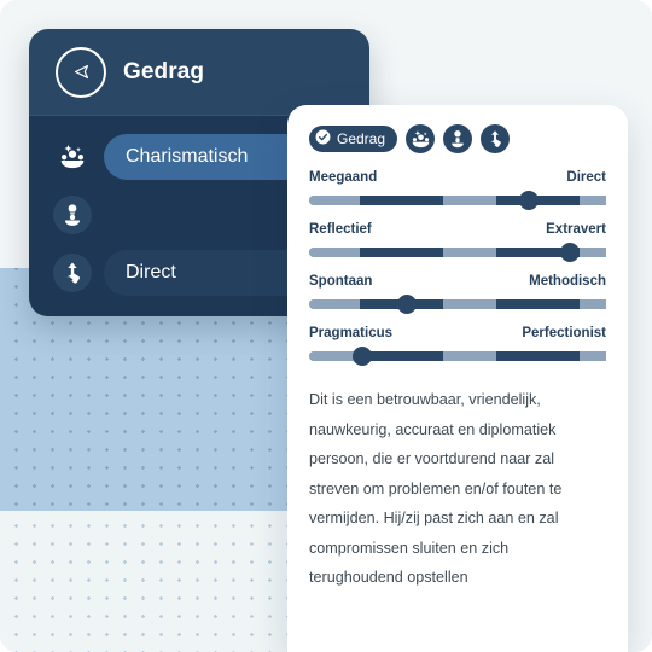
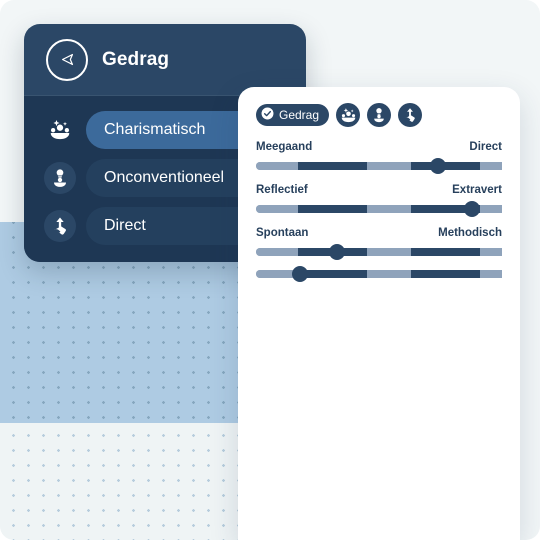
  Gedrag
  Charismatisch
+ Onconventioneel
  Direct
  Gedrag
  Meegaand
  Direct
  Reflectief
  Extravert
  Spontaan
  Methodisch
- Pragmaticus
- Perfectionist
- Dit is een betrouwbaar, vriendelijk, nauwkeurig, accuraat en diplomatiek persoon, die er voortdurend naar zal streven om problemen en/of fouten te vermijden. Hij/zij past zich aan en zal compromissen sluiten en zich terughoudend opstellen
